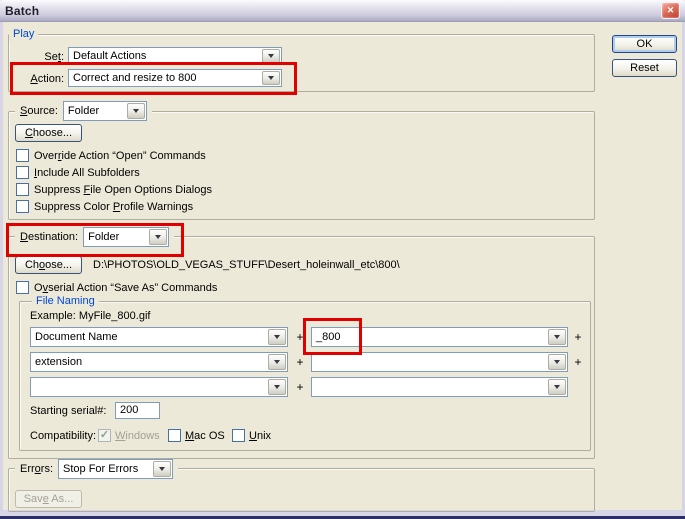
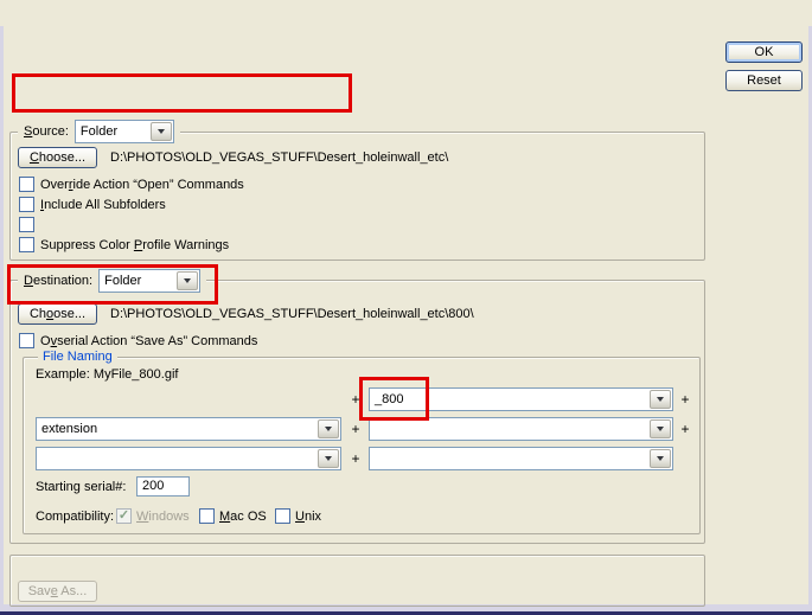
- Batch
- ✕
- Play
- Set:
- Default Actions
- Action:
- Correct and resize to 800
  OK
  Reset
  Source:
  Folder
  Choose...
+ D:\PHOTOS\OLD_VEGAS_STUFF\Desert_holeinwall_etc\
  Override Action “Open” Commands
  Include All Subfolders
- Suppress File Open Options Dialogs
  Suppress Color Profile Warnings
  Destination:
  Folder
  Choose...
  D:\PHOTOS\OLD_VEGAS_STUFF\Desert_holeinwall_etc\800\
  Ovserial Action “Save As” Commands
  File Naming
  Example: MyFile_800.gif
- Document Name
  +
  _800
  +
  extension
  +
  +
  +
  Starting serial#:
  200
  Compatibility:
  ✓
  Windows
  Mac OS
  Unix
- Errors:
- Stop For Errors
  Save As...
